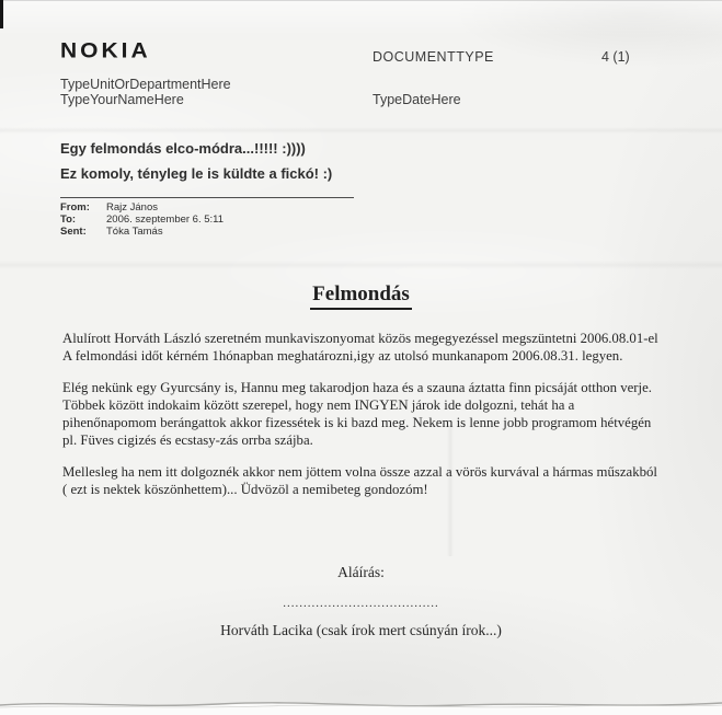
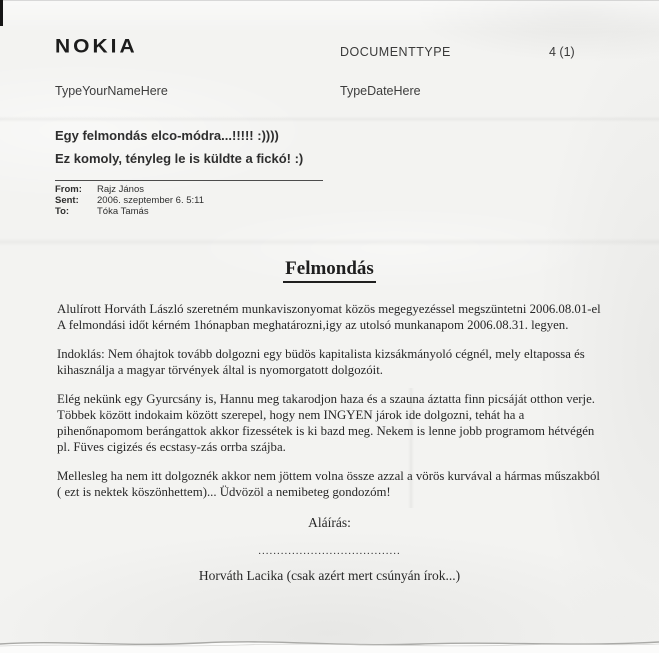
  NOKIA
- TypeUnitOrDepartmentHere
  TypeYourNameHere
  DOCUMENTTYPE
  4 (1)
  TypeDateHere
  Egy felmondás elco-módra...!!!!! :))))
  Ez komoly, tényleg le is küldte a fickó! :)
  From:
  Rajz János
- To:
+ Sent:
  2006. szeptember 6. 5:11
- Sent:
+ To:
  Tóka Tamás
  Felmondás
  Alulírott Horváth László szeretném munkaviszonyomat közös megegyezéssel megszüntetni 2006.08.01-el
  A felmondási időt kérném 1hónapban meghatározni,igy az utolsó munkanapom 2006.08.31. legyen.
+ Indoklás: Nem óhajtok tovább dolgozni egy büdös kapitalista kizsákmányoló cégnél, mely eltapossa és
+ kihasználja a magyar törvények által is nyomorgatott dolgozóit.
  Elég nekünk egy Gyurcsány is, Hannu meg takarodjon haza és a szauna áztatta finn picsáját otthon verje.
  Többek között indokaim között szerepel, hogy nem INGYEN járok ide dolgozni, tehát ha a
  pihenőnapomom berángattok akkor fizessétek is ki bazd meg. Nekem is lenne jobb programom hétvégén
  pl. Füves cigizés és ecstasy-zás orrba szájba.
  Mellesleg ha nem itt dolgoznék akkor nem jöttem volna össze azzal a vörös kurvával a hármas műszakból
  ( ezt is nektek köszönhettem)... Üdvözöl a nemibeteg gondozóm!
  Aláírás:
  ......................................
- Horváth Lacika (csak írok mert csúnyán írok...)
+ Horváth Lacika (csak azért mert csúnyán írok...)
